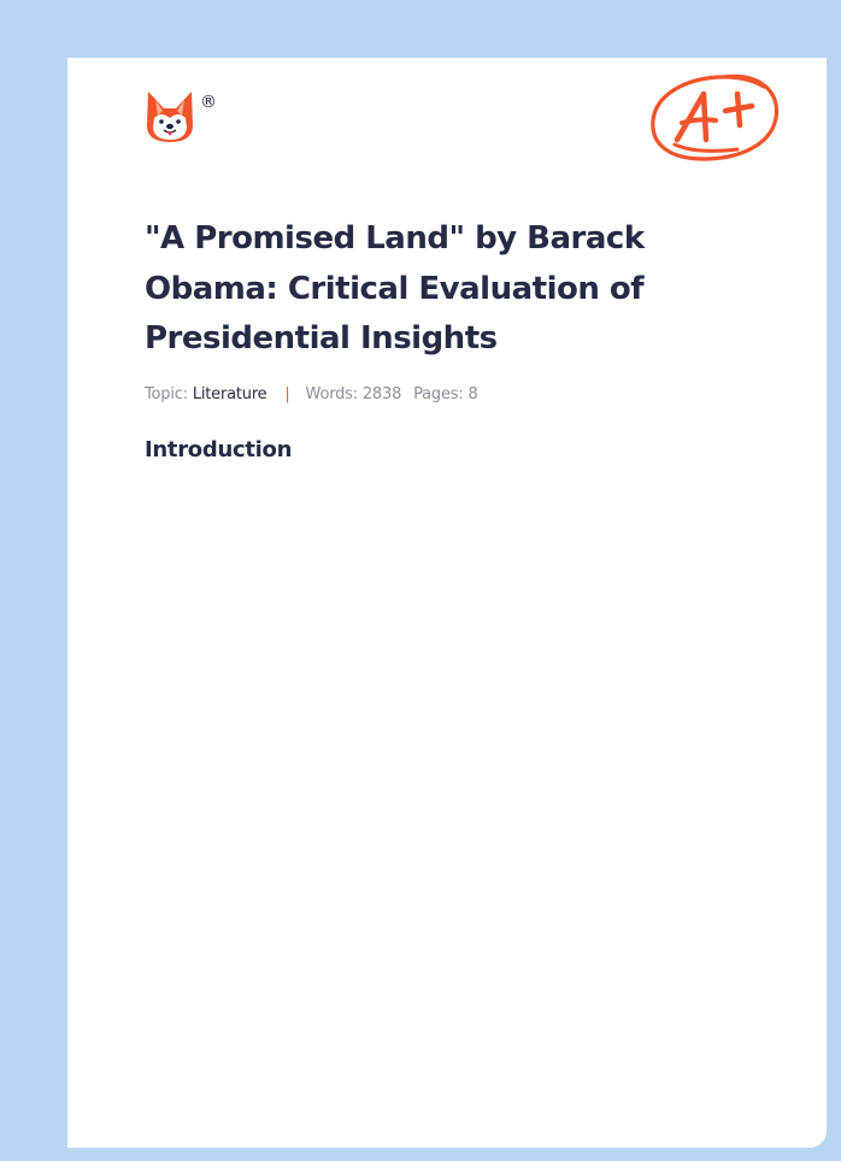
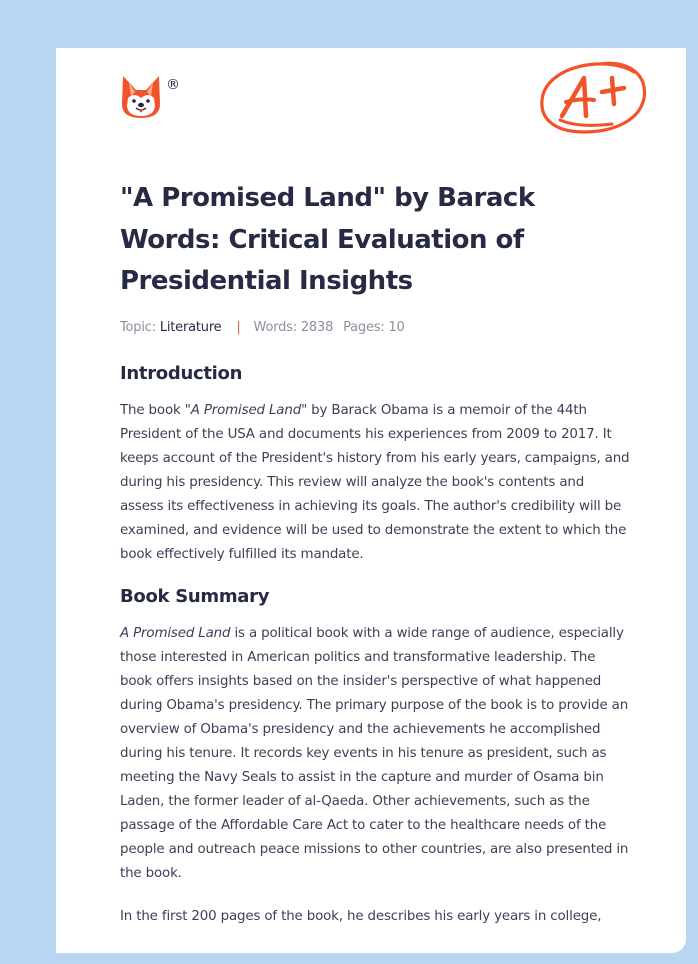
  ®
- "A Promised Land" by Barack Obama: Critical Evaluation of Presidential Insights
+ "A Promised Land" by Barack Words: Critical Evaluation of Presidential Insights
- Topic: Literature | Words: 2838 Pages: 8
+ Topic: Literature | Words: 2838 Pages: 10
  Introduction
+ The book "A Promised Land" by Barack Obama is a memoir of the 44th President of the USA and documents his experiences from 2009 to 2017. It keeps account of the President's history from his early years, campaigns, and during his presidency. This review will analyze the book's contents and assess its effectiveness in achieving its goals. The author's credibility will be examined, and evidence will be used to demonstrate the extent to which the book effectively fulfilled its mandate.
+ Book Summary
+ A Promised Land is a political book with a wide range of audience, especially those interested in American politics and transformative leadership. The book offers insights based on the insider's perspective of what happened during Obama's presidency. The primary purpose of the book is to provide an overview of Obama's presidency and the achievements he accomplished during his tenure. It records key events in his tenure as president, such as meeting the Navy Seals to assist in the capture and murder of Osama bin Laden, the former leader of al-Qaeda. Other achievements, such as the passage of the Affordable Care Act to cater to the healthcare needs of the people and outreach peace missions to other countries, are also presented in the book.
+ In the first 200 pages of the book, he describes his early years in college,
